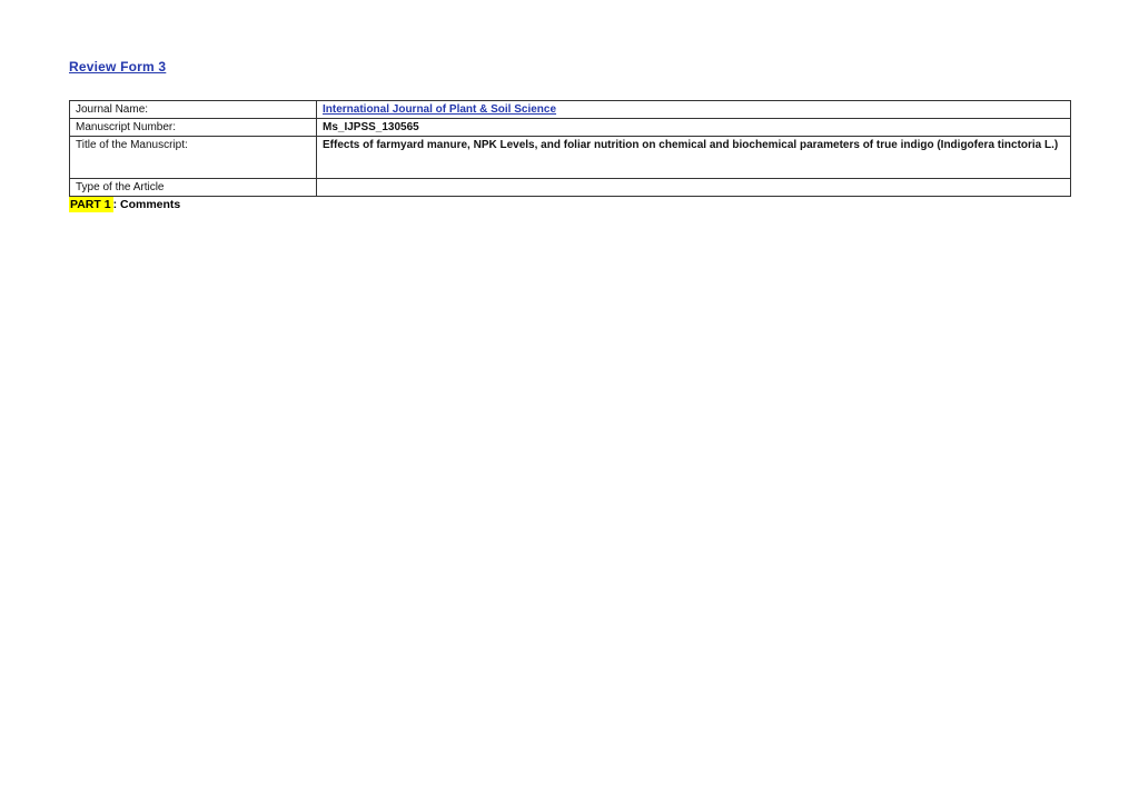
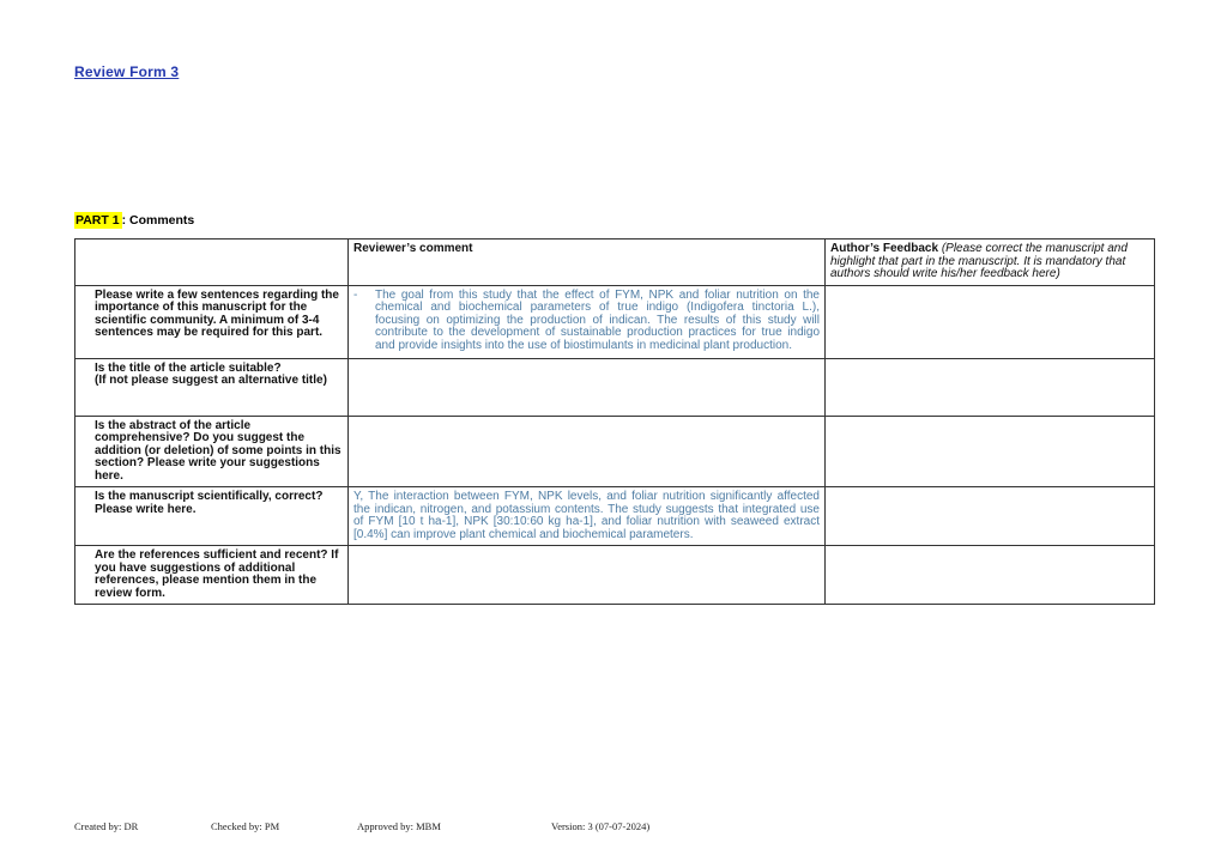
  Review Form 3
- Journal Name:	International Journal of Plant & Soil Science
- Manuscript Number:	Ms_IJPSS_130565
- Title of the Manuscript:	Effects of farmyard manure, NPK Levels, and foliar nutrition on chemical and biochemical parameters of true indigo (Indigofera tinctoria L.)
- Type of the Article
  PART 1 : Comments
+ 	Reviewer’s comment	Author’s Feedback (Please correct the manuscript and highlight that part in the manuscript. It is mandatory that authors should write his/her feedback here)
+ Please write a few sentences regarding the importance of this manuscript for the scientific community. A minimum of 3-4 sentences may be required for this part.	- The goal from this study that the effect of FYM, NPK and foliar nutrition on the chemical and biochemical parameters of true indigo (Indigofera tinctoria L.), focusing on optimizing the production of indican. The results of this study will contribute to the development of sustainable production practices for true indigo and provide insights into the use of biostimulants in medicinal plant production.
+ Is the title of the article suitable? (If not please suggest an alternative title)
+ Is the abstract of the article comprehensive? Do you suggest the addition (or deletion) of some points in this section? Please write your suggestions here.
+ Is the manuscript scientifically, correct? Please write here.	Y, The interaction between FYM, NPK levels, and foliar nutrition significantly affected the indican, nitrogen, and potassium contents. The study suggests that integrated use of FYM [10 t ha-1], NPK [30:10:60 kg ha-1], and foliar nutrition with seaweed extract [0.4%] can improve plant chemical and biochemical parameters.
+ Are the references sufficient and recent? If you have suggestions of additional references, please mention them in the review form.
+ Created by: DR
+ Checked by: PM
+ Approved by: MBM
+ Version: 3 (07-07-2024)
